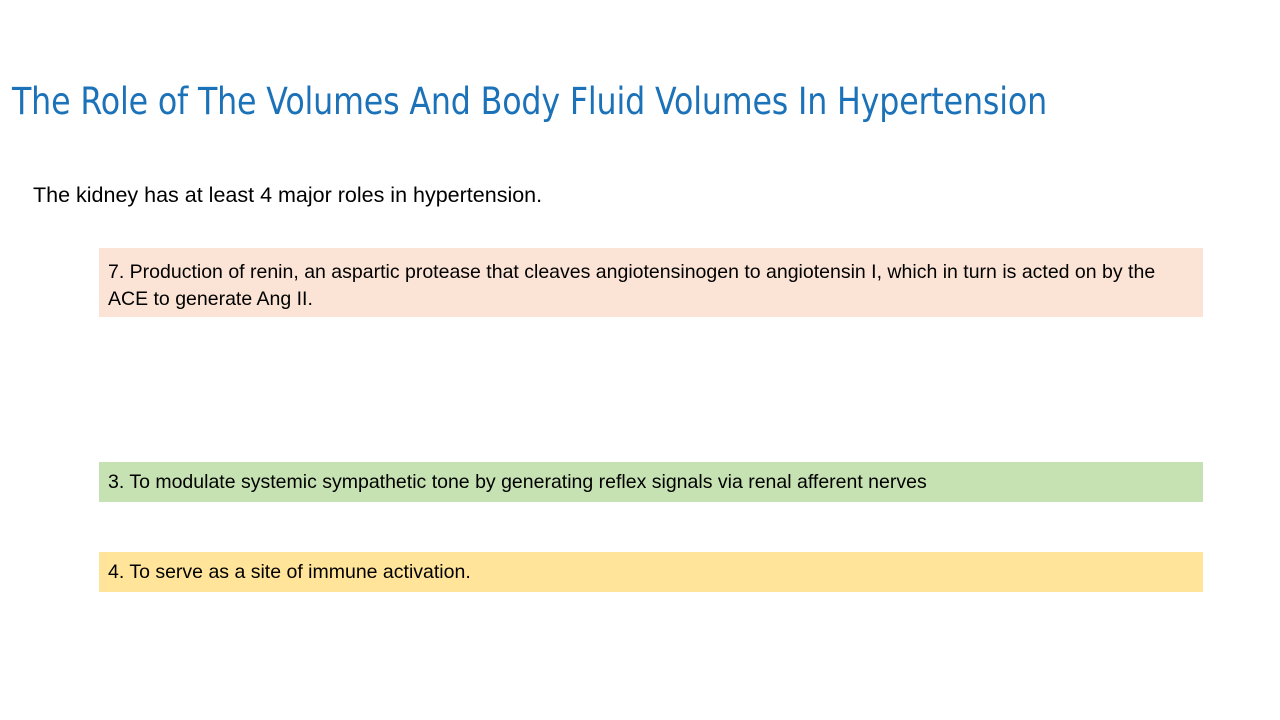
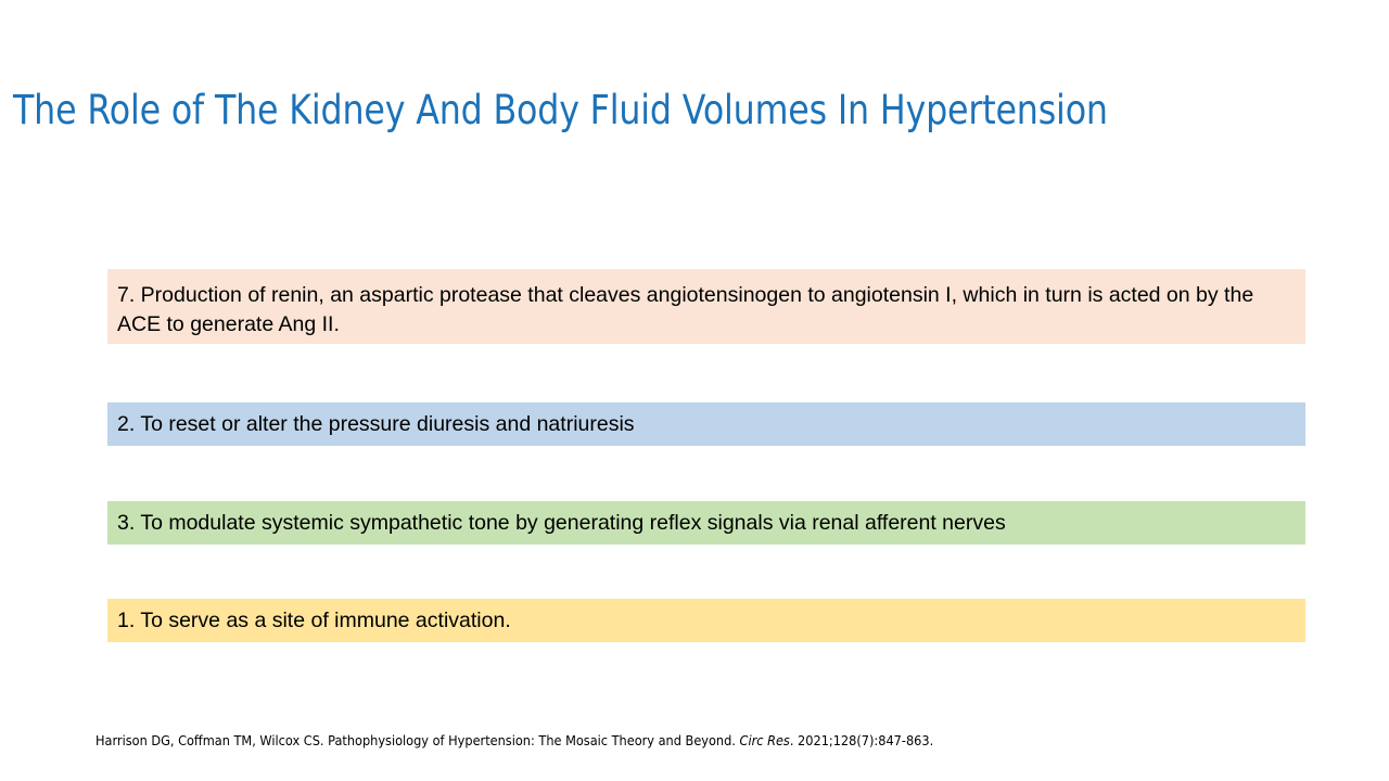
- The Role of The Volumes And Body Fluid Volumes In Hypertension
+ The Role of The Kidney And Body Fluid Volumes In Hypertension
- The kidney has at least 4 major roles in hypertension.
  7. Production of renin, an aspartic protease that cleaves angiotensinogen to angiotensin I, which in turn is acted on by the ACE to generate Ang II.
+ 2. To reset or alter the pressure diuresis and natriuresis
  3. To modulate systemic sympathetic tone by generating reflex signals via renal afferent nerves
- 4. To serve as a site of immune activation.
+ 1. To serve as a site of immune activation.
+ Harrison DG, Coffman TM, Wilcox CS. Pathophysiology of Hypertension: The Mosaic Theory and Beyond. Circ Res. 2021;128(7):847-863.
